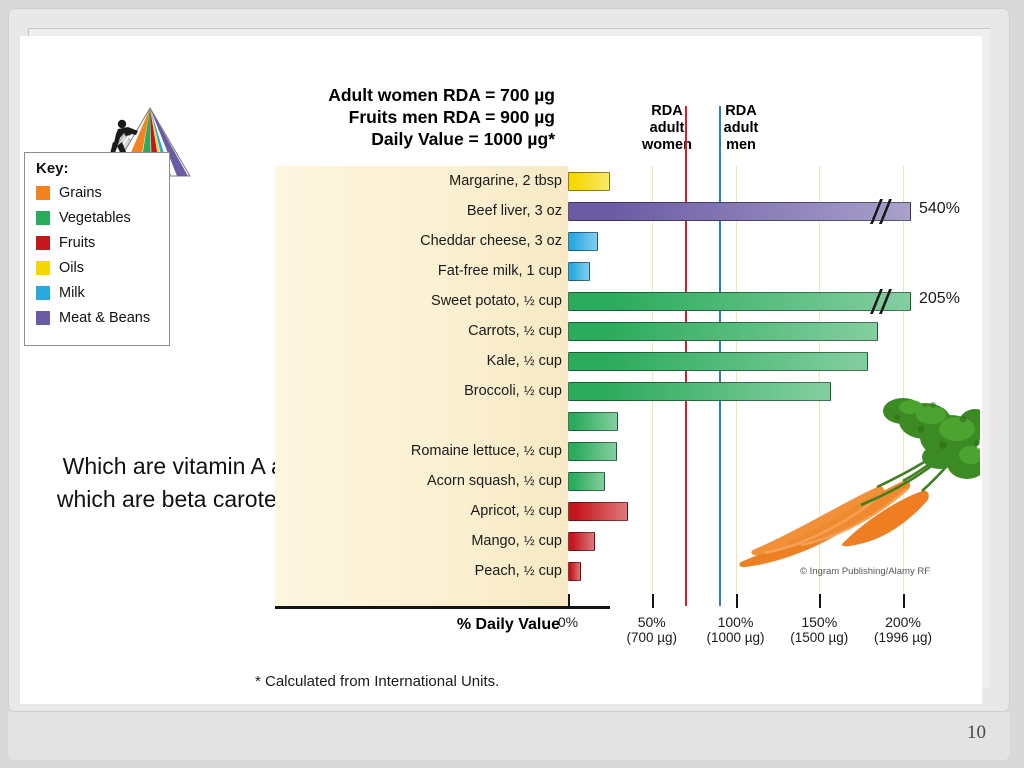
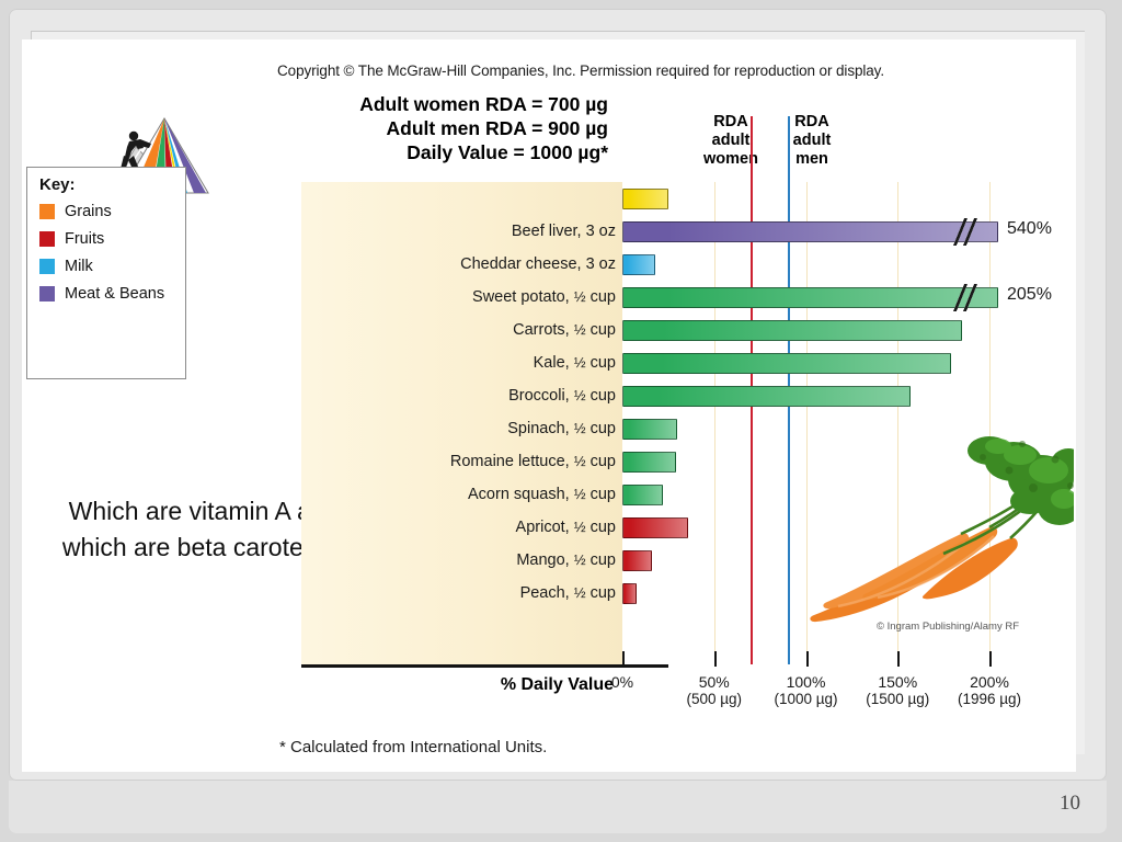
  10
+ Copyright © The McGraw-Hill Companies, Inc. Permission required for reproduction or display.
  Adult women RDA = 700 µg
- Fruits men RDA = 900 µg
+ Adult men RDA = 900 µg
  Daily Value = 1000 µg*
  RDA
  adult
  women
  RDA
  adult
  men
  Key:
  Grains
- Vegetables
  Fruits
- Oils
  Milk
  Meat & Beans
  Which are vitamin A which are beta carote
- Margarine, 2 tbsp
  Beef liver, 3 oz
  540%
  Cheddar cheese, 3 oz
- Fat-free milk, 1 cup
  Sweet potato, ½ cup
  205%
  Carrots, ½ cup
  Kale, ½ cup
  Broccoli, ½ cup
+ Spinach, ½ cup
  Romaine lettuce, ½ cup
  Acorn squash, ½ cup
  Apricot, ½ cup
  Mango, ½ cup
  Peach, ½ cup
  % Daily Value
  0%
  50%
- (700 µg)
+ (500 µg)
  100%
  (1000 µg)
  150%
  (1500 µg)
  200%
  (1996 µg)
  © Ingram Publishing/Alamy RF
  * Calculated from International Units.
